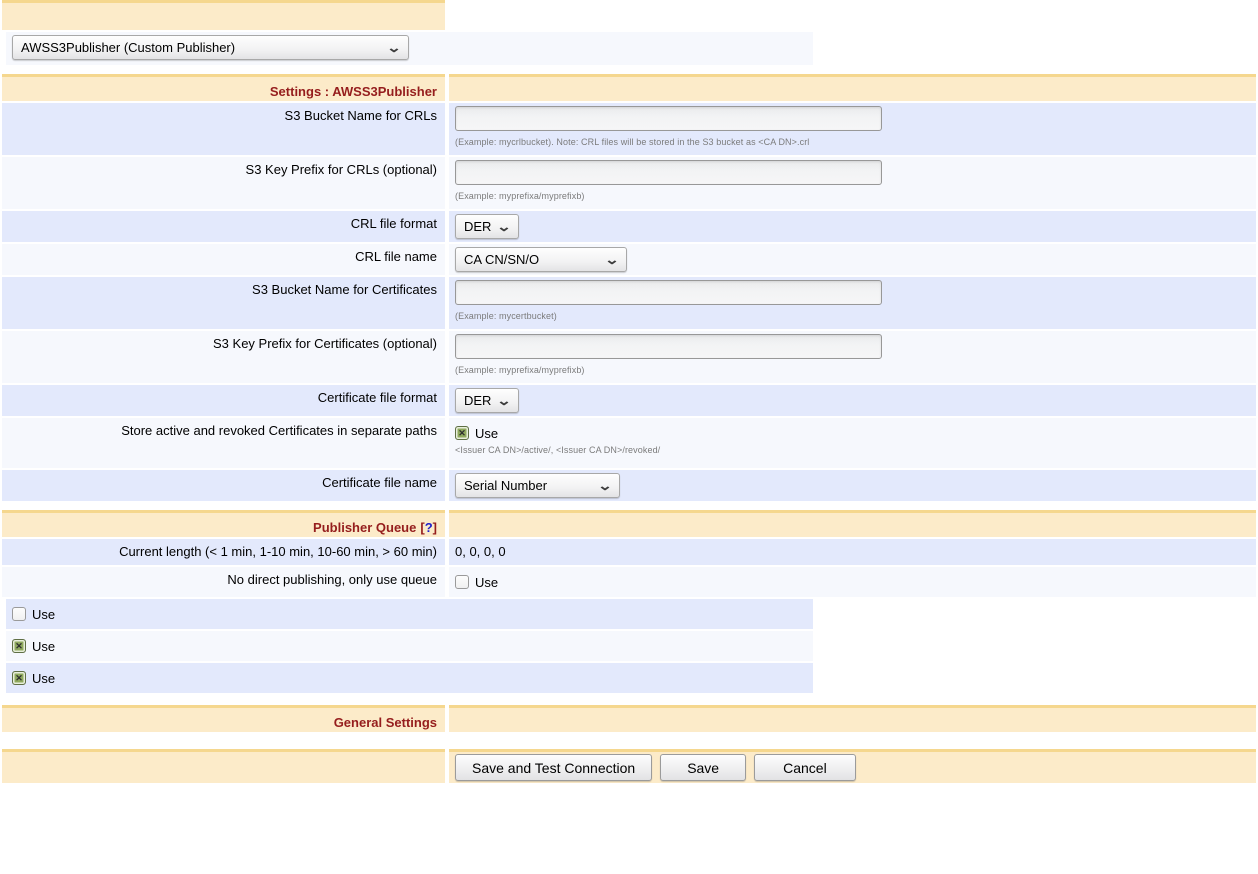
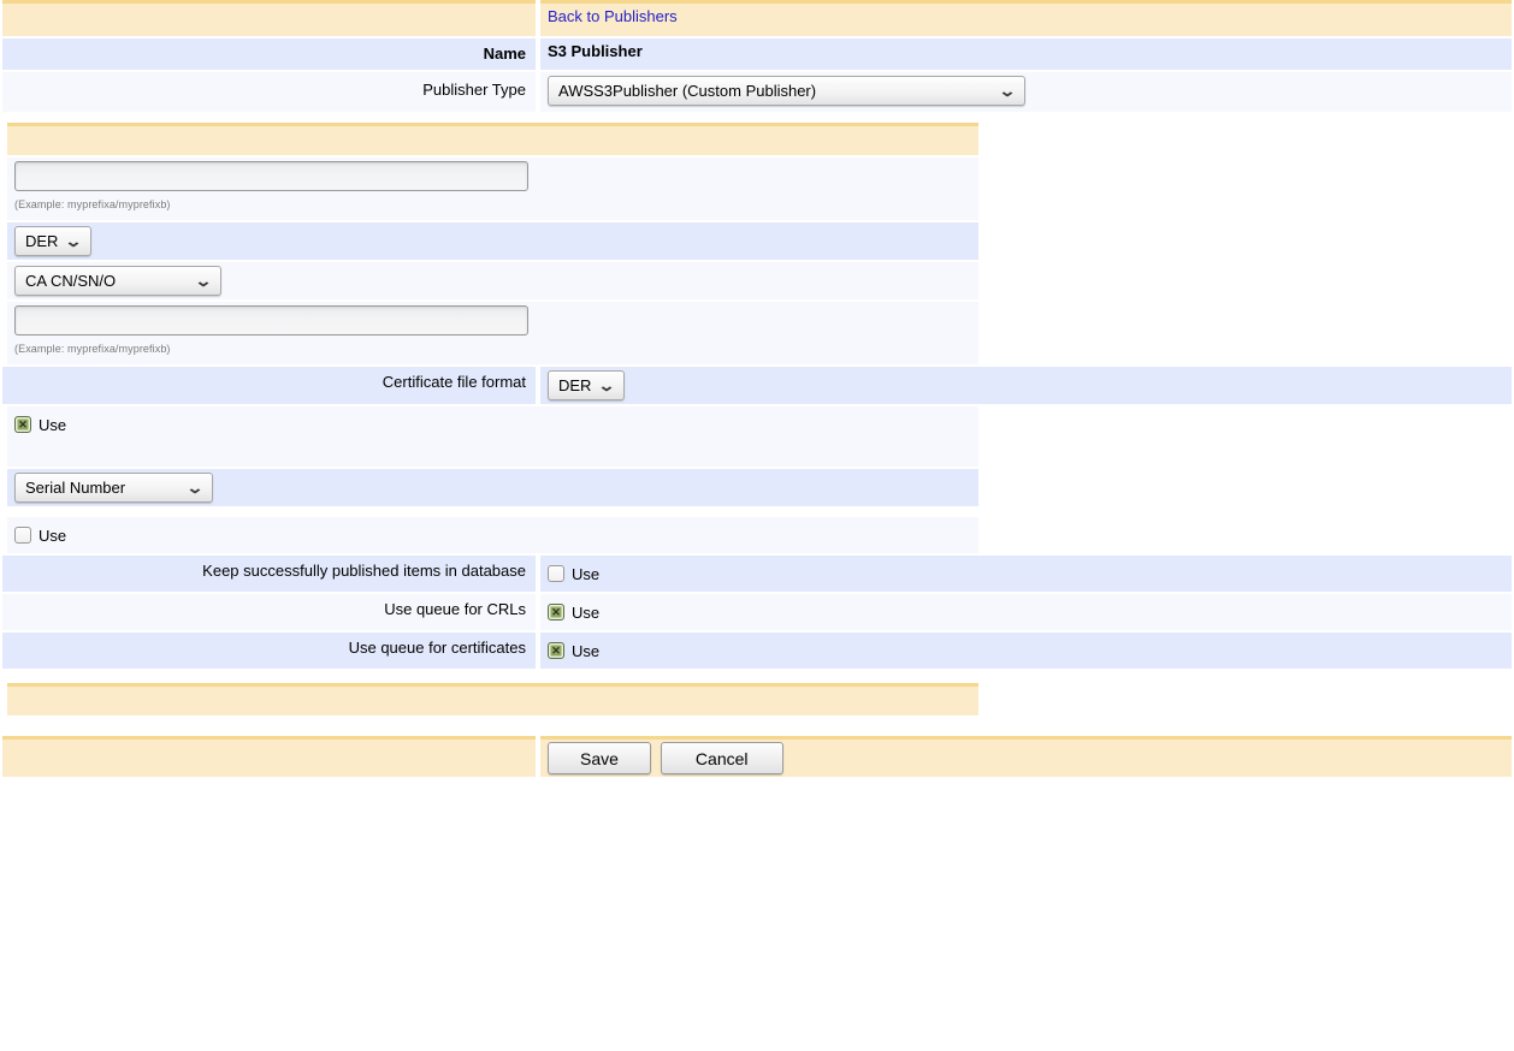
+ Back to Publishers
+ Name
+ S3 Publisher
+ Publisher Type
  AWSS3Publisher (Custom Publisher)
  ⌄
- Settings : AWSS3Publisher
- S3 Bucket Name for CRLs
- (Example: mycrlbucket). Note: CRL files will be stored in the S3 bucket as <CA DN>.crl
- S3 Key Prefix for CRLs (optional)
  (Example: myprefixa/myprefixb)
- CRL file format
  DER
  ⌄
- CRL file name
  CA CN/SN/O
  ⌄
- S3 Bucket Name for Certificates
- (Example: mycertbucket)
- S3 Key Prefix for Certificates (optional)
  (Example: myprefixa/myprefixb)
  Certificate file format
  DER
  ⌄
- Store active and revoked Certificates in separate paths
  Use
- <Issuer CA DN>/active/, <Issuer CA DN>/revoked/
- Certificate file name
  Serial Number
  ⌄
- Publisher Queue [?]
- Current length (< 1 min, 1-10 min, 10-60 min, > 60 min)
- 0, 0, 0, 0
- No direct publishing, only use queue
  Use
+ Keep successfully published items in database
  Use
+ Use queue for CRLs
  Use
+ Use queue for certificates
  Use
- General Settings
- Save and Test Connection
  Save
  Cancel
